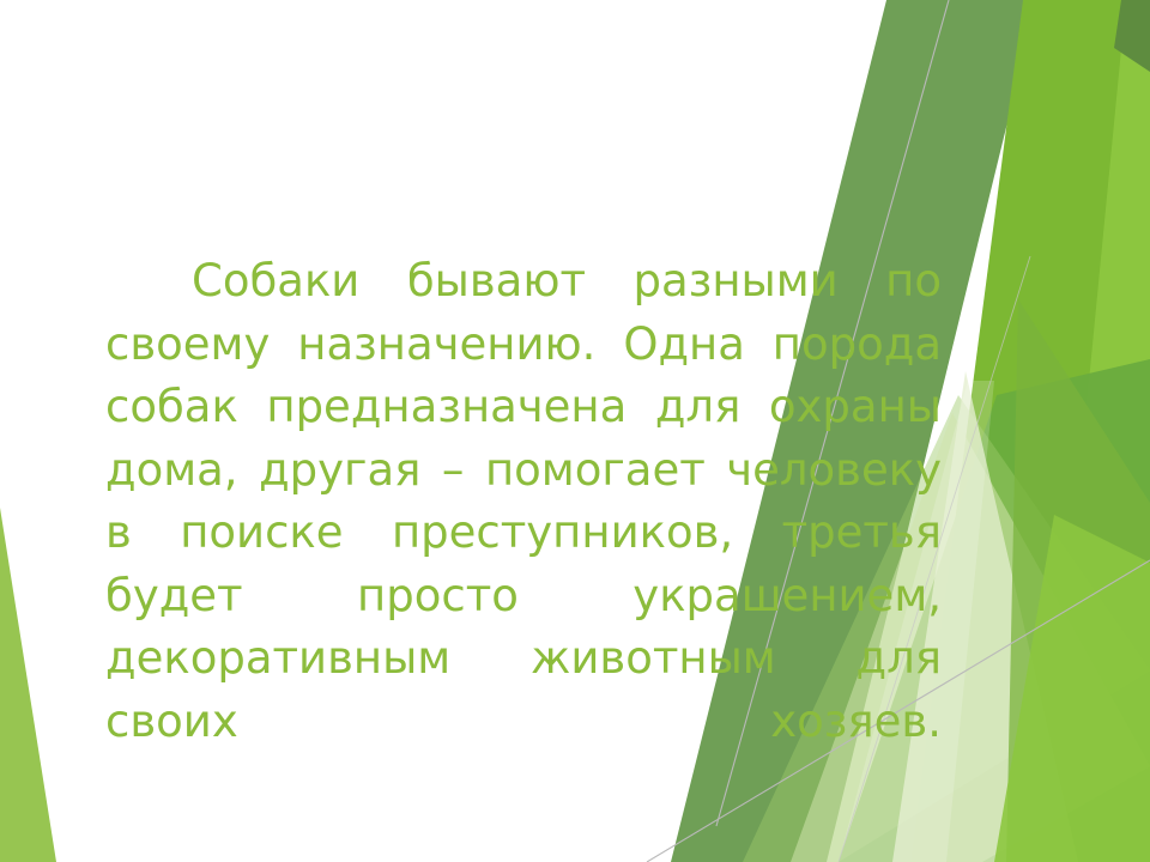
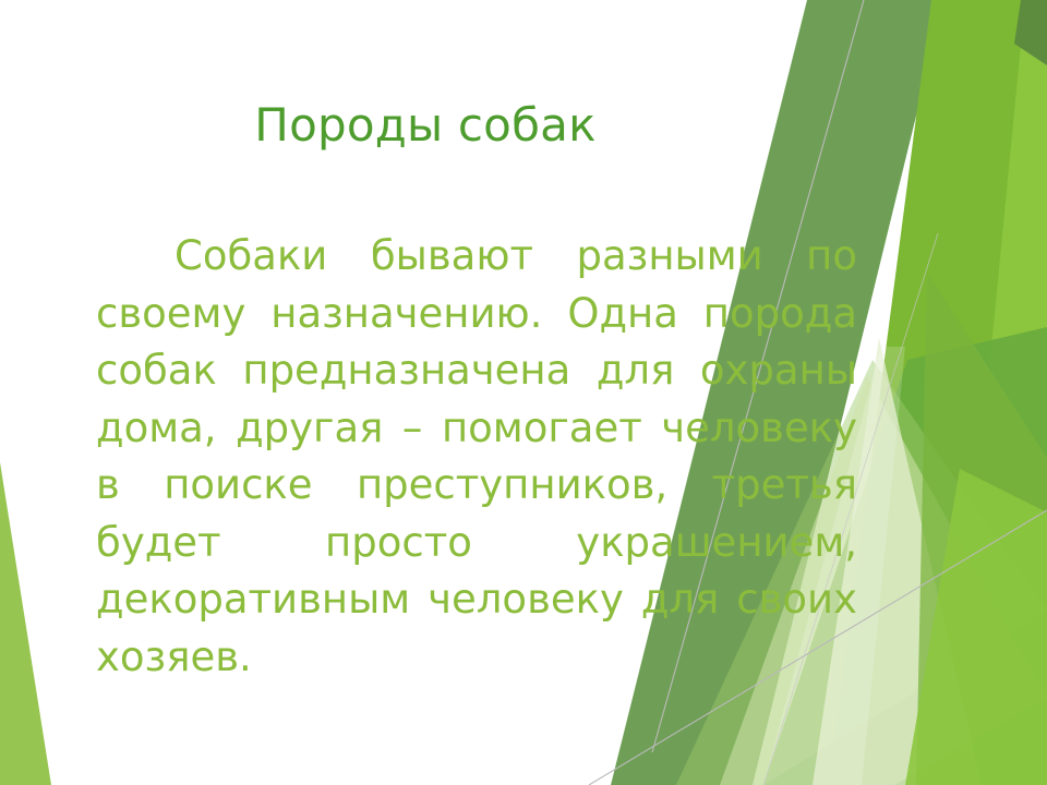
+ Породы собак
- Собаки бывают разными по своему назначению. Одна порода собак предназначена для охраны дома, другая – помогает человеку в поиске преступников, третья будет просто украшением, декоративным животным для своих хозяев.
+ Собаки бывают разными по своему назначению. Одна порода собак предназначена для охраны дома, другая – помогает человеку в поиске преступников, третья будет просто украшением, декоративным человеку для своих хозяев.
